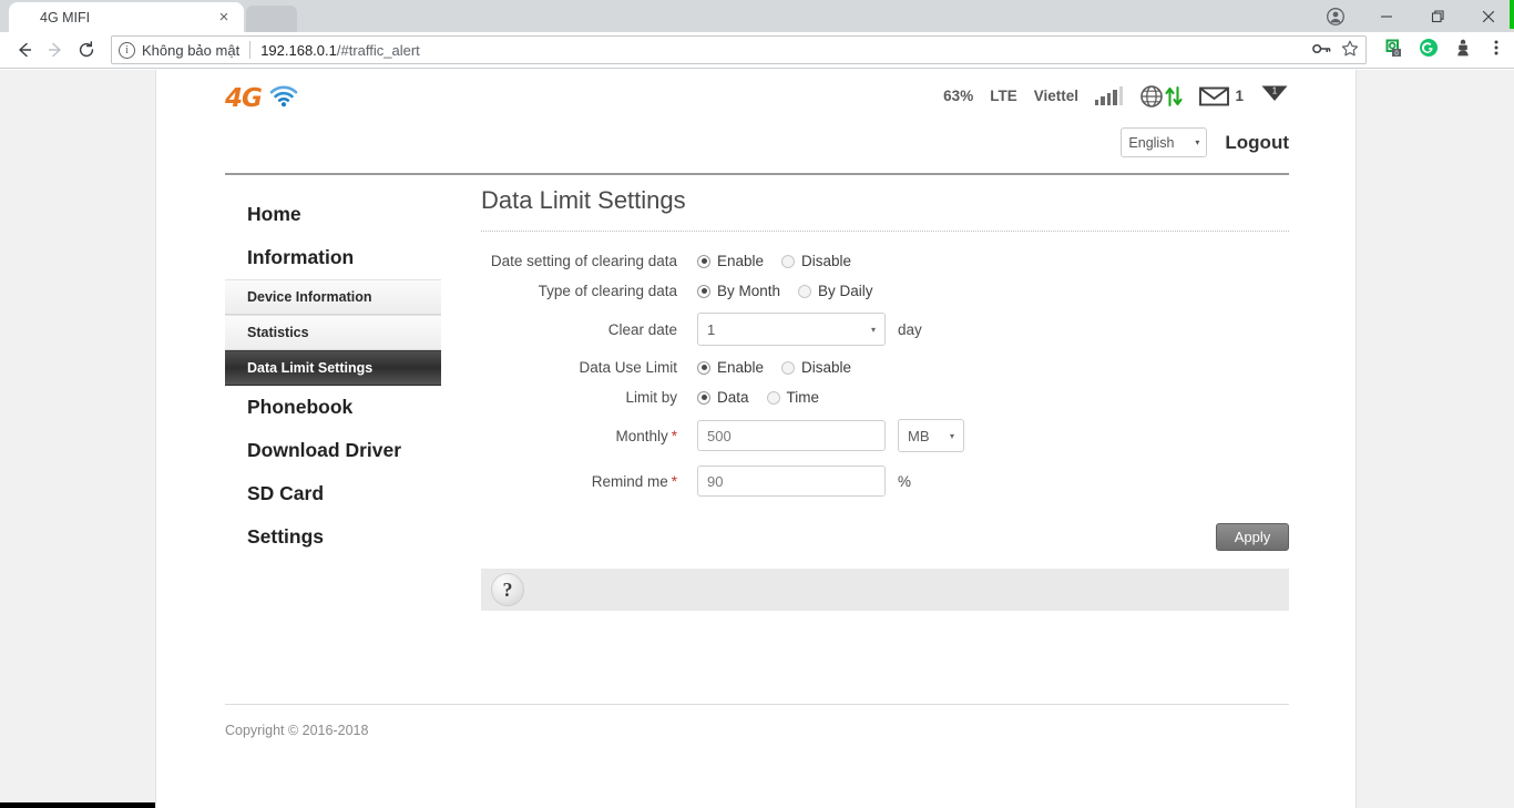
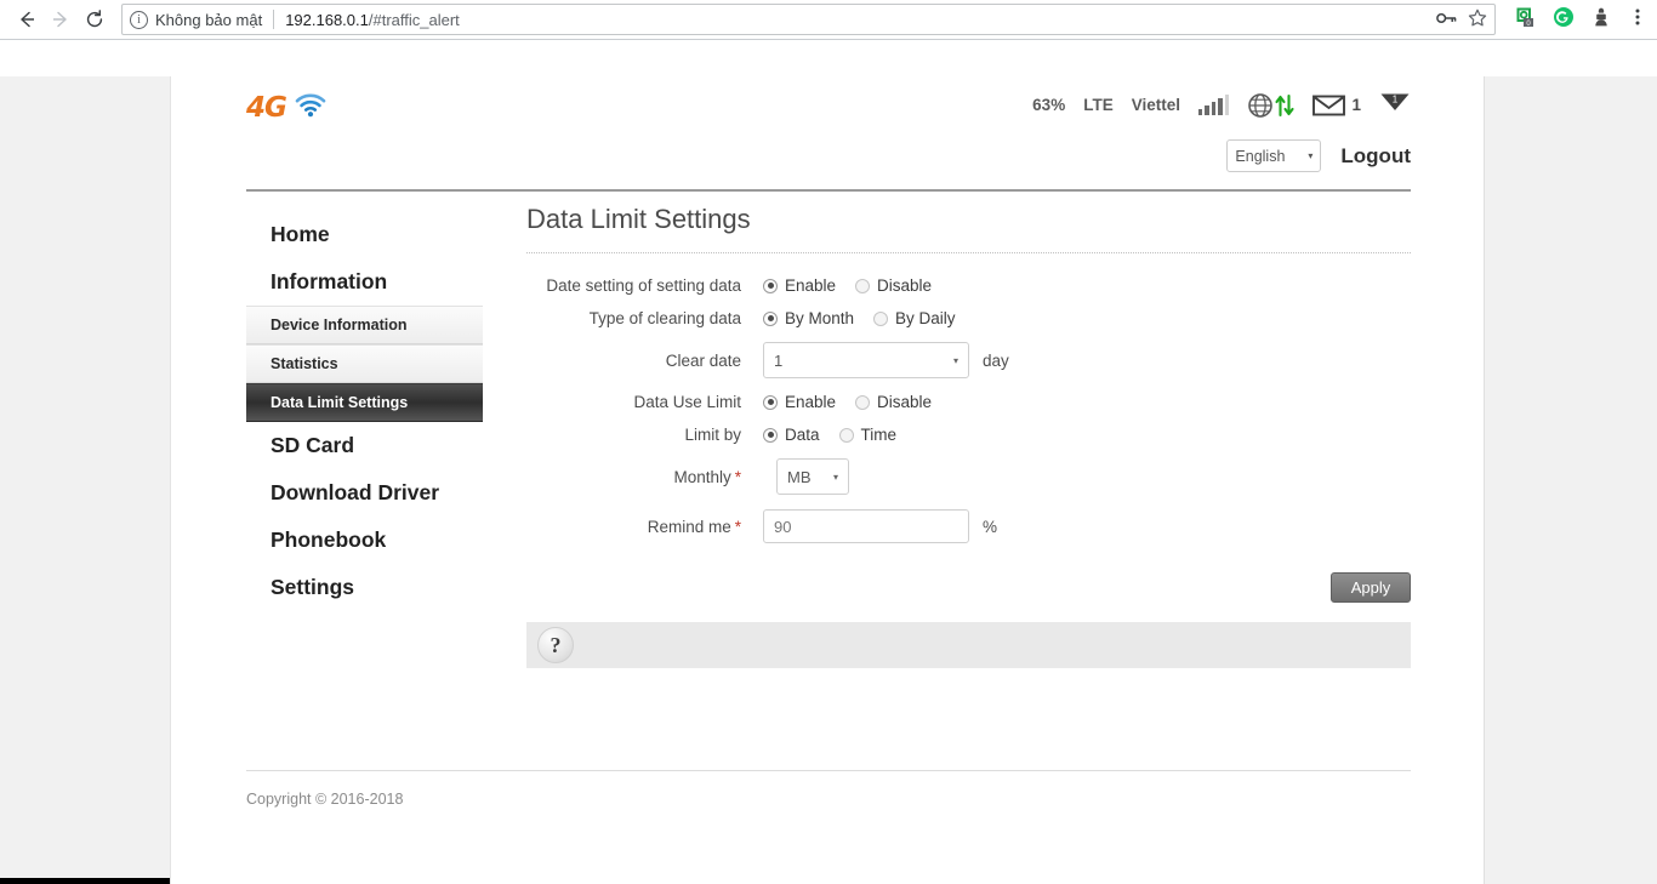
- 4G MIFI
- ×
  i
  Không bảo mật
  192.168.0.1/#traffic_alert
  4G
  63%
  LTE
  Viettel
  1
  1
  English
  ▾
  Logout
  Home
  Information
  Device Information
  Statistics
  Data Limit Settings
- Phonebook
+ SD Card
  Download Driver
- SD Card
+ Phonebook
  Settings
  Data Limit Settings
- Date setting of clearing data
+ Date setting of setting data
  Enable
  Disable
  Type of clearing data
  By Month
  By Daily
  Clear date
  1
  ▾
  day
  Data Use Limit
  Enable
  Disable
  Limit by
  Data
  Time
  Monthly *
- 500
  MB
  ▾
  Remind me *
  90
  %
  Apply
  ?
  Copyright © 2016-2018
